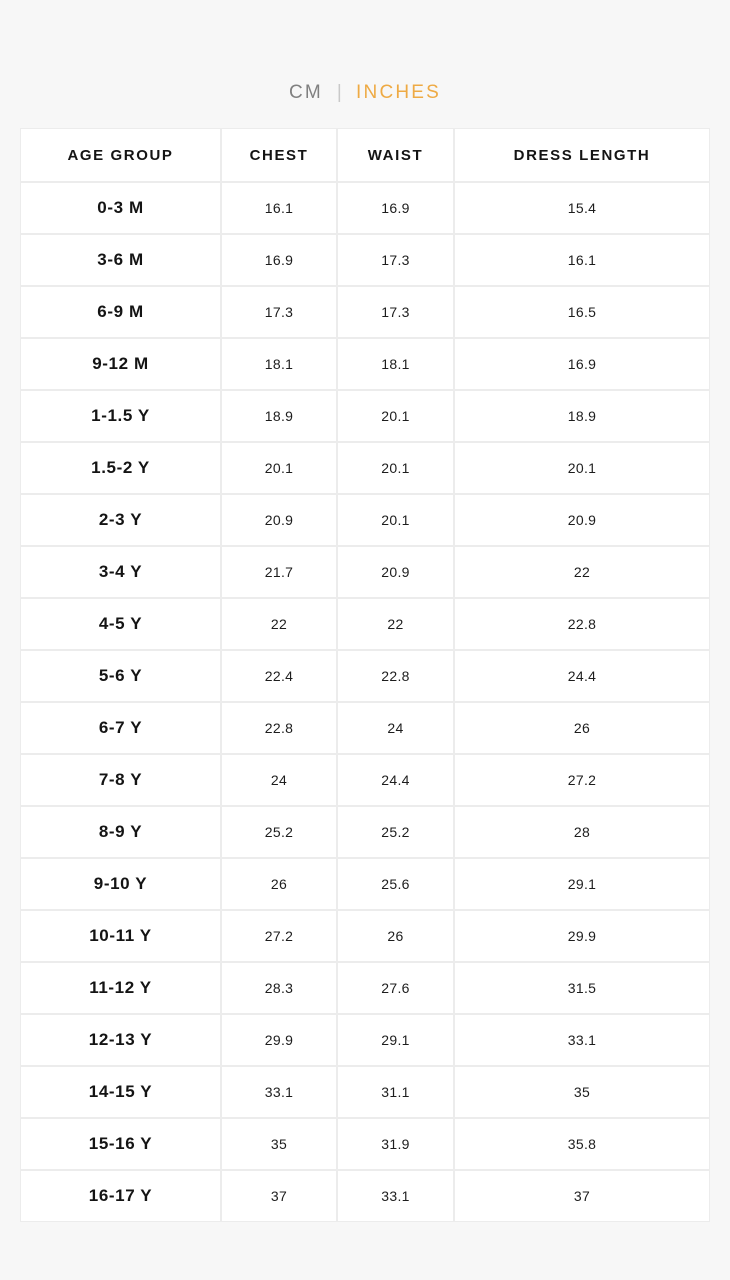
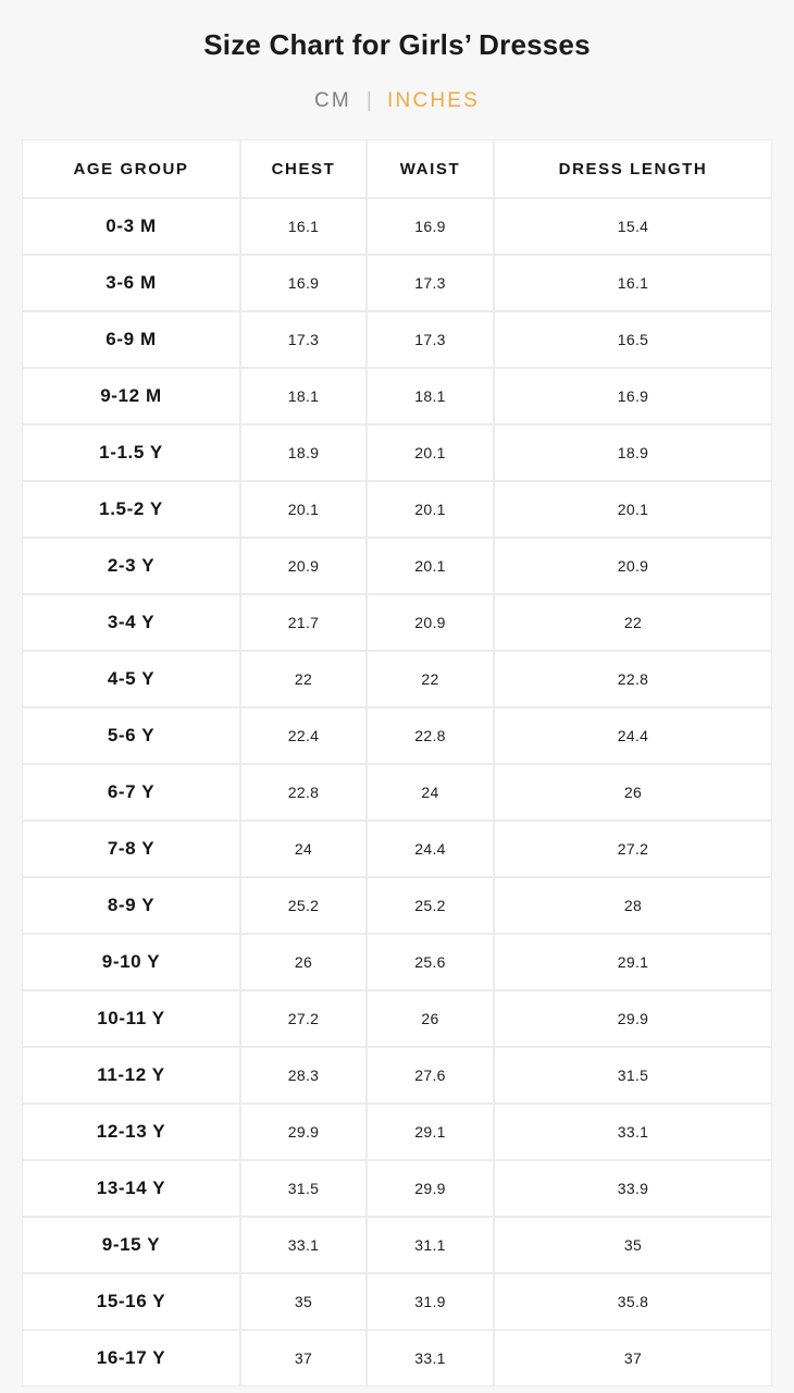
+ Size Chart for Girls’ Dresses
  CM
  |
  INCHES
  AGE GROUP	CHEST	WAIST	DRESS LENGTH
  0-3 M	16.1	16.9	15.4
  3-6 M	16.9	17.3	16.1
  6-9 M	17.3	17.3	16.5
  9-12 M	18.1	18.1	16.9
  1-1.5 Y	18.9	20.1	18.9
  1.5-2 Y	20.1	20.1	20.1
  2-3 Y	20.9	20.1	20.9
  3-4 Y	21.7	20.9	22
  4-5 Y	22	22	22.8
  5-6 Y	22.4	22.8	24.4
  6-7 Y	22.8	24	26
  7-8 Y	24	24.4	27.2
  8-9 Y	25.2	25.2	28
  9-10 Y	26	25.6	29.1
  10-11 Y	27.2	26	29.9
  11-12 Y	28.3	27.6	31.5
  12-13 Y	29.9	29.1	33.1
+ 13-14 Y	31.5	29.9	33.9
- 14-15 Y	33.1	31.1	35
+ 9-15 Y	33.1	31.1	35
  15-16 Y	35	31.9	35.8
  16-17 Y	37	33.1	37
